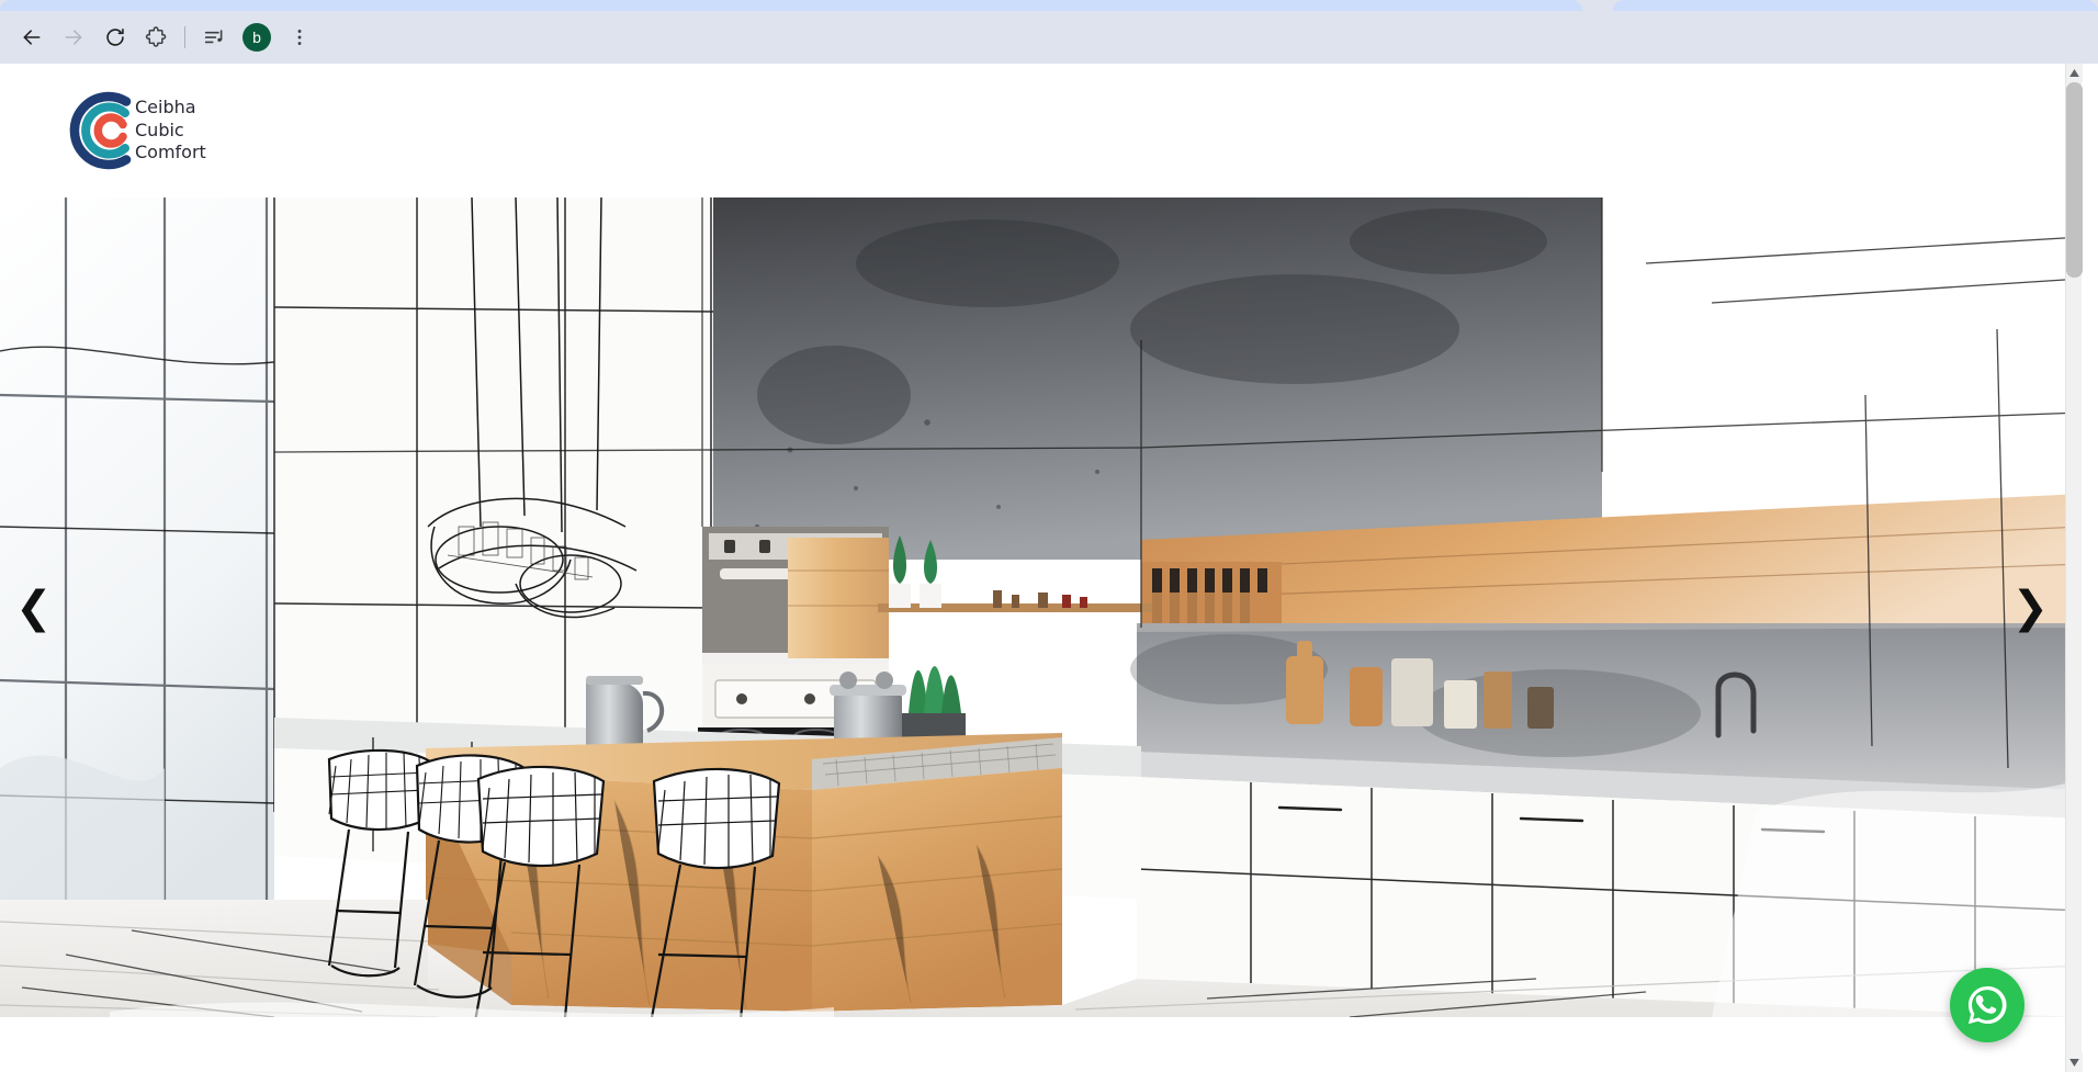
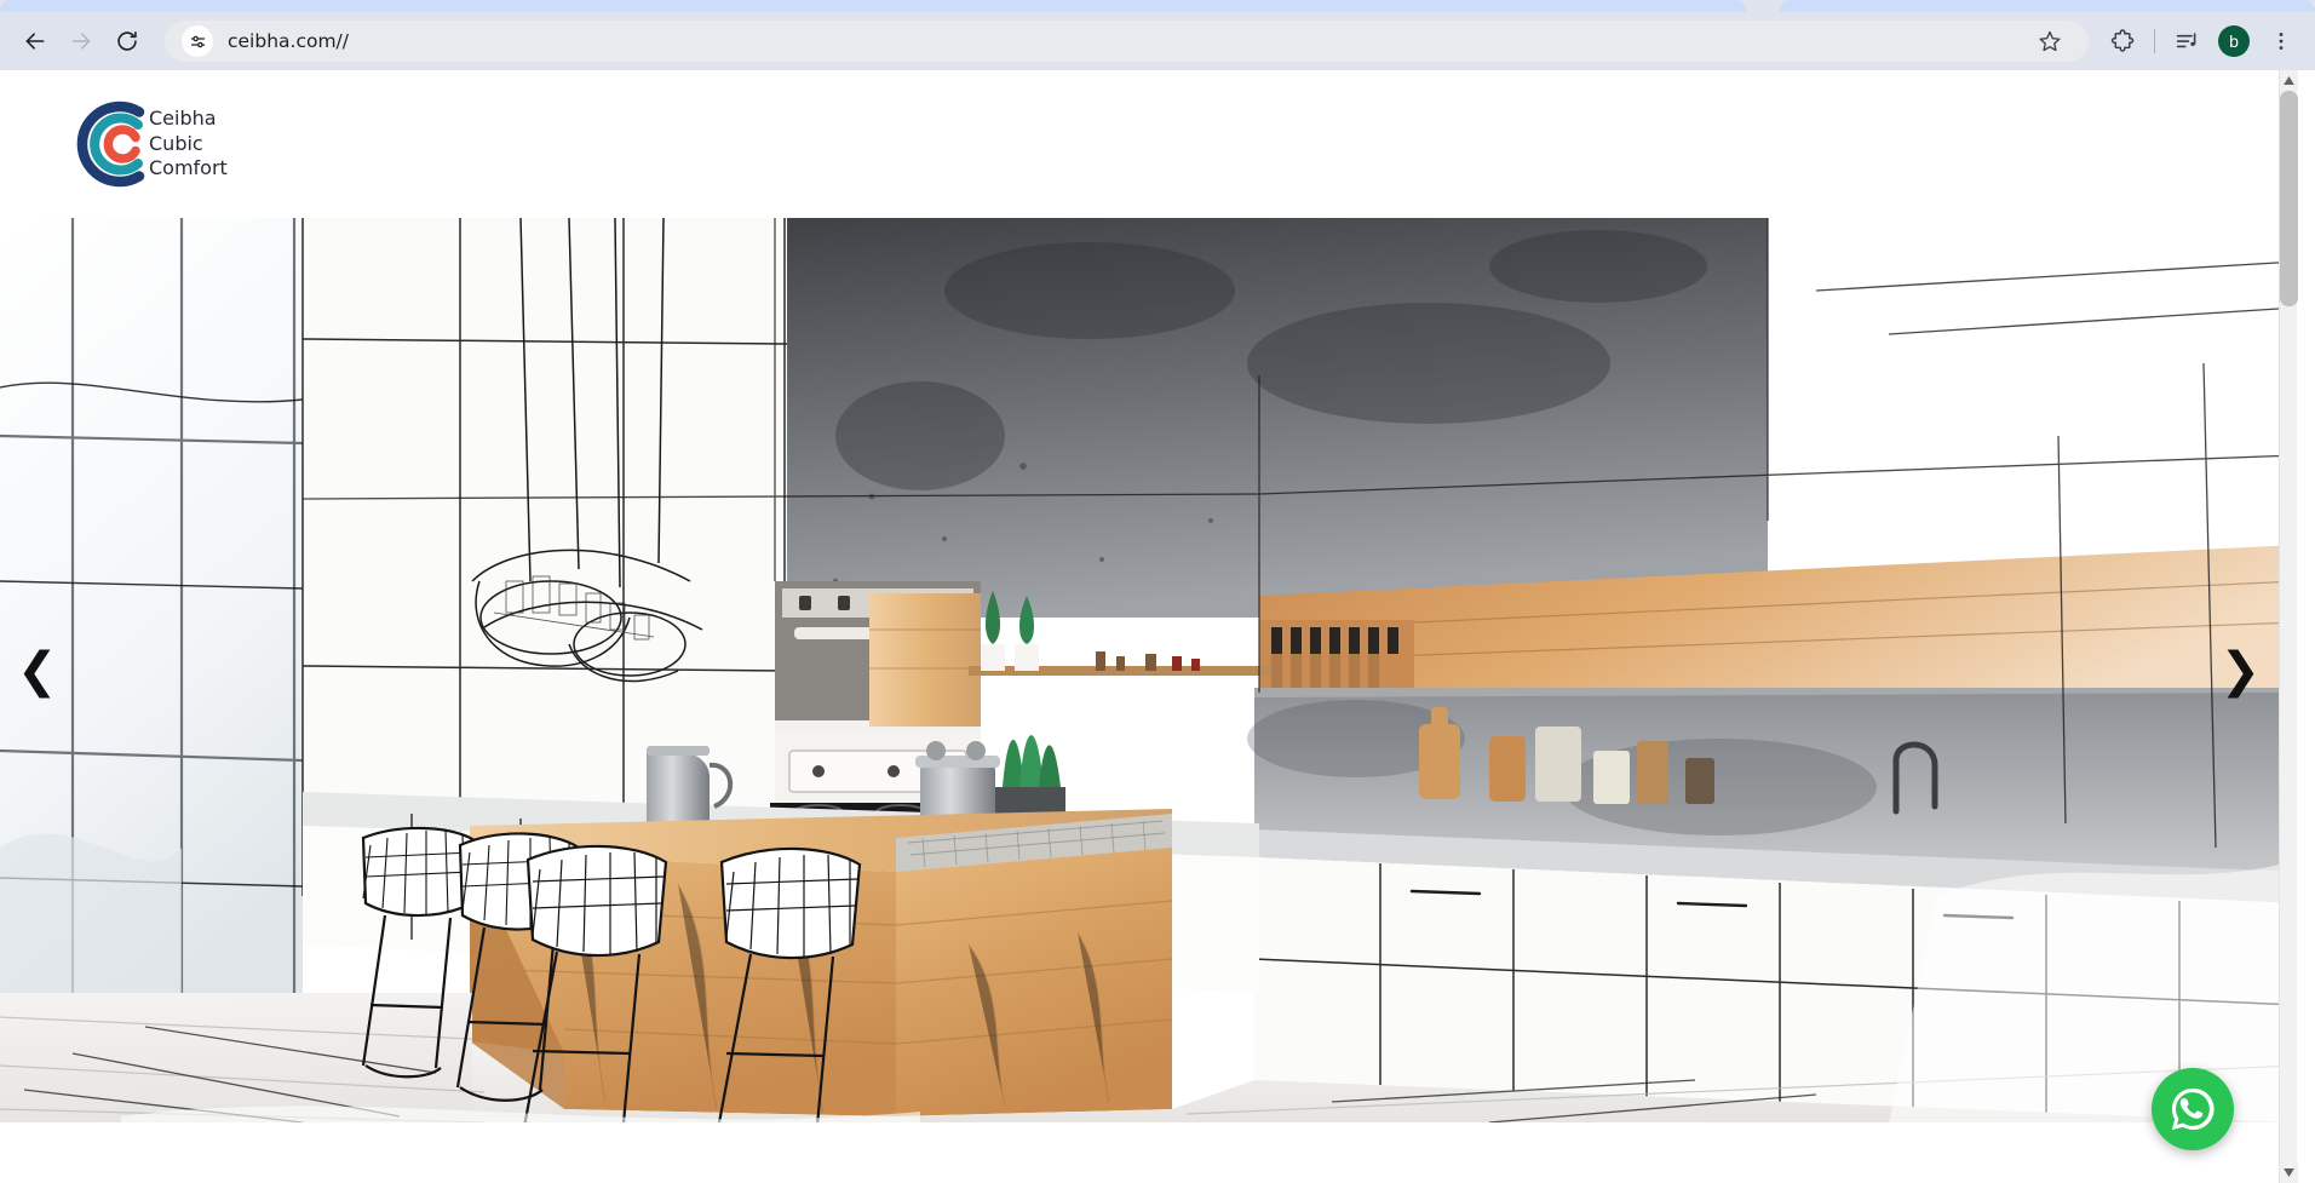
+ ceibha.com//
  b
  Ceibha
  Cubic
  Comfort
  ❮
  ❯
